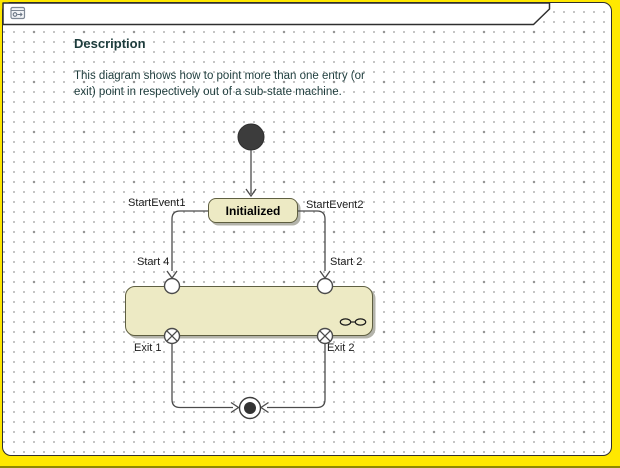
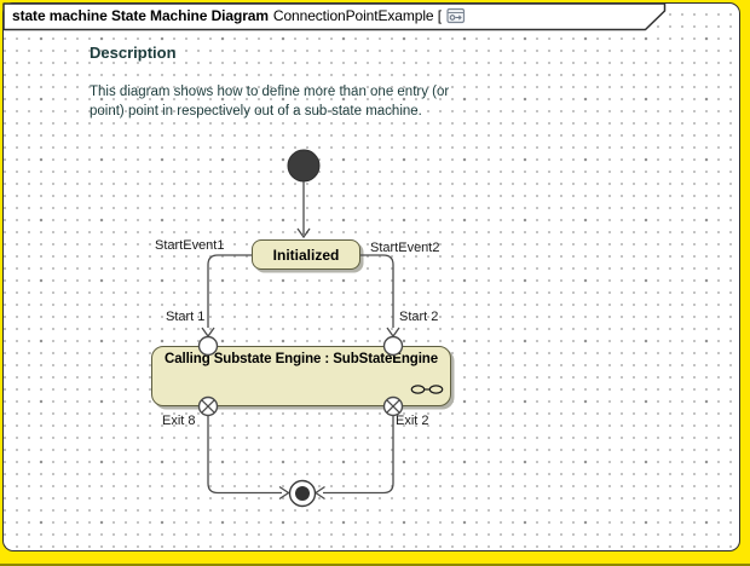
  Initialized
+ Calling Substate Engine : SubStateEngine
  StartEvent1
  StartEvent2
- Start 4
+ Start 1
  Start 2
- Exit 1
+ Exit 8
  Exit 2
  Description
- This diagram shows how to point more than one entry (or
+ This diagram shows how to define more than one entry (or
- exit) point in respectively out of a sub-state machine.
+ point) point in respectively out of a sub-state machine.
+ state machine State Machine Diagram
+ ConnectionPointExample [
